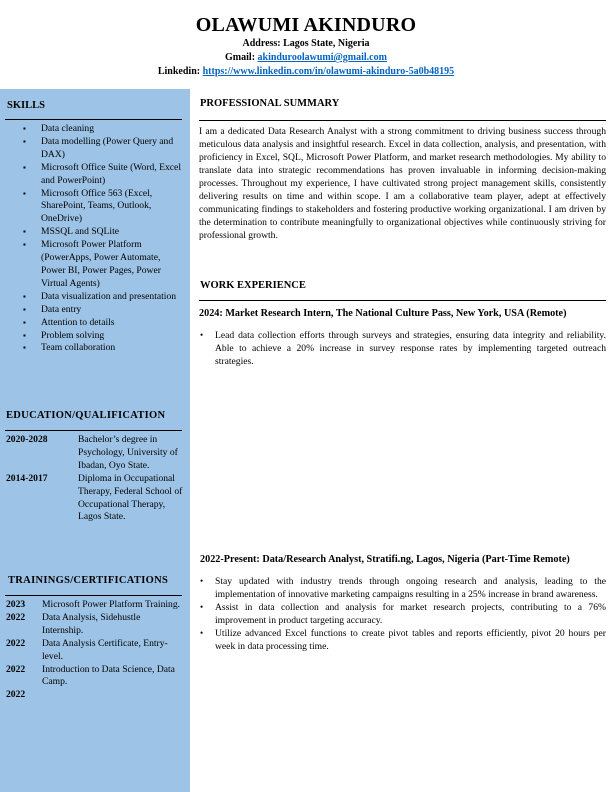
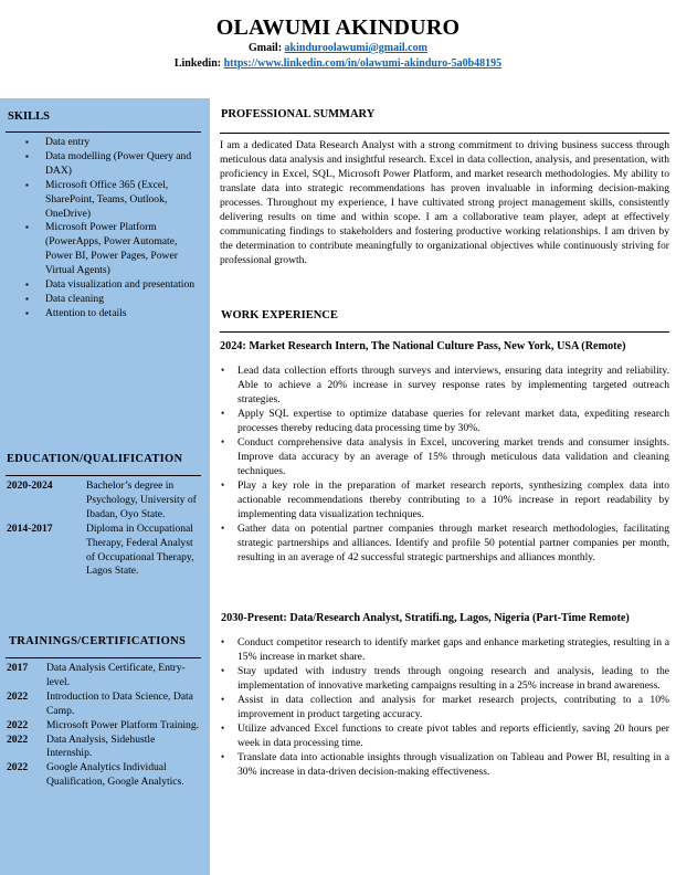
  OLAWUMI AKINDURO
- Address: Lagos State, Nigeria
  Gmail: akinduroolawumi@gmail.com
  Linkedin: https://www.linkedin.com/in/olawumi-akinduro-5a0b48195
  SKILLS
- Data cleaning
+ Data entry
  Data modelling (Power Query and DAX)
- Microsoft Office Suite (Word, Excel and PowerPoint)
- Microsoft Office 563 (Excel, SharePoint, Teams, Outlook, OneDrive)
+ Microsoft Office 365 (Excel, SharePoint, Teams, Outlook, OneDrive)
- MSSQL and SQLite
  Microsoft Power Platform (PowerApps, Power Automate, Power BI, Power Pages, Power Virtual Agents)
  Data visualization and presentation
- Data entry
+ Data cleaning
  Attention to details
- Problem solving
- Team collaboration
  EDUCATION/QUALIFICATION
- 2020-2028
+ 2020-2024
  Bachelor’s degree in Psychology, University of Ibadan, Oyo State.
  2014-2017
- Diploma in Occupational Therapy, Federal School of Occupational Therapy, Lagos State.
+ Diploma in Occupational Therapy, Federal Analyst of Occupational Therapy, Lagos State.
  TRAININGS/CERTIFICATIONS
- 2023
+ 2017
- Microsoft Power Platform Training.
+ Data Analysis Certificate, Entry-level.
  2022
- Data Analysis, Sidehustle Internship.
+ Introduction to Data Science, Data Camp.
  2022
- Data Analysis Certificate, Entry-level.
+ Microsoft Power Platform Training.
  2022
- Introduction to Data Science, Data Camp.
+ Data Analysis, Sidehustle Internship.
  2022
+ Google Analytics Individual Qualification, Google Analytics.
  PROFESSIONAL SUMMARY
- I am a dedicated Data Research Analyst with a strong commitment to driving business success through meticulous data analysis and insightful research. Excel in data collection, analysis, and presentation, with proficiency in Excel, SQL, Microsoft Power Platform, and market research methodologies. My ability to translate data into strategic recommendations has proven invaluable in informing decision-making processes. Throughout my experience, I have cultivated strong project management skills, consistently delivering results on time and within scope. I am a collaborative team player, adept at effectively communicating findings to stakeholders and fostering productive working organizational. I am driven by the determination to contribute meaningfully to organizational objectives while continuously striving for professional growth.
+ I am a dedicated Data Research Analyst with a strong commitment to driving business success through meticulous data analysis and insightful research. Excel in data collection, analysis, and presentation, with proficiency in Excel, SQL, Microsoft Power Platform, and market research methodologies. My ability to translate data into strategic recommendations has proven invaluable in informing decision-making processes. Throughout my experience, I have cultivated strong project management skills, consistently delivering results on time and within scope. I am a collaborative team player, adept at effectively communicating findings to stakeholders and fostering productive working relationships. I am driven by the determination to contribute meaningfully to organizational objectives while continuously striving for professional growth.
  WORK EXPERIENCE
  2024: Market Research Intern, The National Culture Pass, New York, USA (Remote)
- Lead data collection efforts through surveys and strategies, ensuring data integrity and reliability. Able to achieve a 20% increase in survey response rates by implementing targeted outreach strategies.
+ Lead data collection efforts through surveys and interviews, ensuring data integrity and reliability. Able to achieve a 20% increase in survey response rates by implementing targeted outreach strategies.
+ Apply SQL expertise to optimize database queries for relevant market data, expediting research processes thereby reducing data processing time by 30%.
+ Conduct comprehensive data analysis in Excel, uncovering market trends and consumer insights. Improve data accuracy by an average of 15% through meticulous data validation and cleaning techniques.
+ Play a key role in the preparation of market research reports, synthesizing complex data into actionable recommendations thereby contributing to a 10% increase in report readability by implementing data visualization techniques.
+ Gather data on potential partner companies through market research methodologies, facilitating strategic partnerships and alliances. Identify and profile 50 potential partner companies per month, resulting in an average of 42 successful strategic partnerships and alliances monthly.
- 2022-Present: Data/Research Analyst, Stratifi.ng, Lagos, Nigeria (Part-Time Remote)
+ 2030-Present: Data/Research Analyst, Stratifi.ng, Lagos, Nigeria (Part-Time Remote)
+ Conduct competitor research to identify market gaps and enhance marketing strategies, resulting in a 15% increase in market share.
  Stay updated with industry trends through ongoing research and analysis, leading to the implementation of innovative marketing campaigns resulting in a 25% increase in brand awareness.
- Assist in data collection and analysis for market research projects, contributing to a 76% improvement in product targeting accuracy.
+ Assist in data collection and analysis for market research projects, contributing to a 10% improvement in product targeting accuracy.
- Utilize advanced Excel functions to create pivot tables and reports efficiently, pivot 20 hours per week in data processing time.
+ Utilize advanced Excel functions to create pivot tables and reports efficiently, saving 20 hours per week in data processing time.
+ Translate data into actionable insights through visualization on Tableau and Power BI, resulting in a 30% increase in data-driven decision-making effectiveness.
